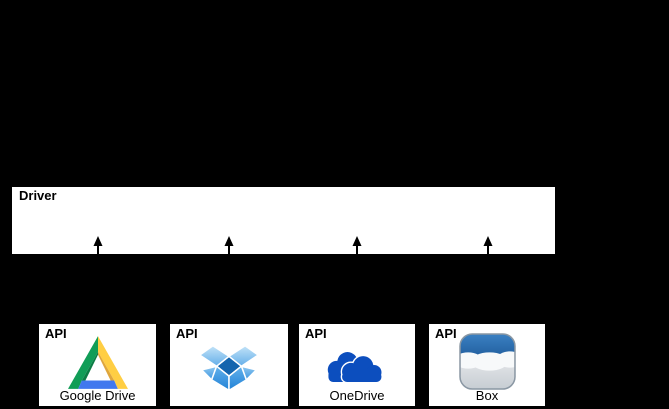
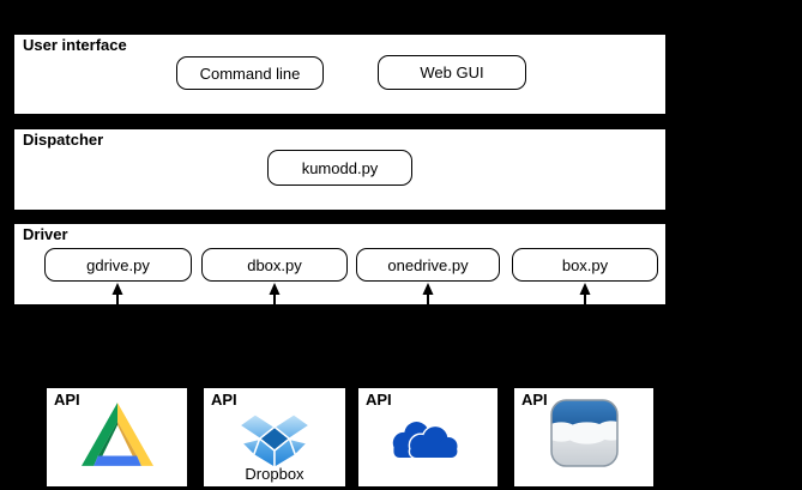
+ User interface
+ Command line
+ Web GUI
+ Dispatcher
+ kumodd.py
  Driver
+ gdrive.py
+ dbox.py
+ onedrive.py
+ box.py
  API
- Google Drive
  API
+ Dropbox
  API
- OneDrive
  API
- Box
